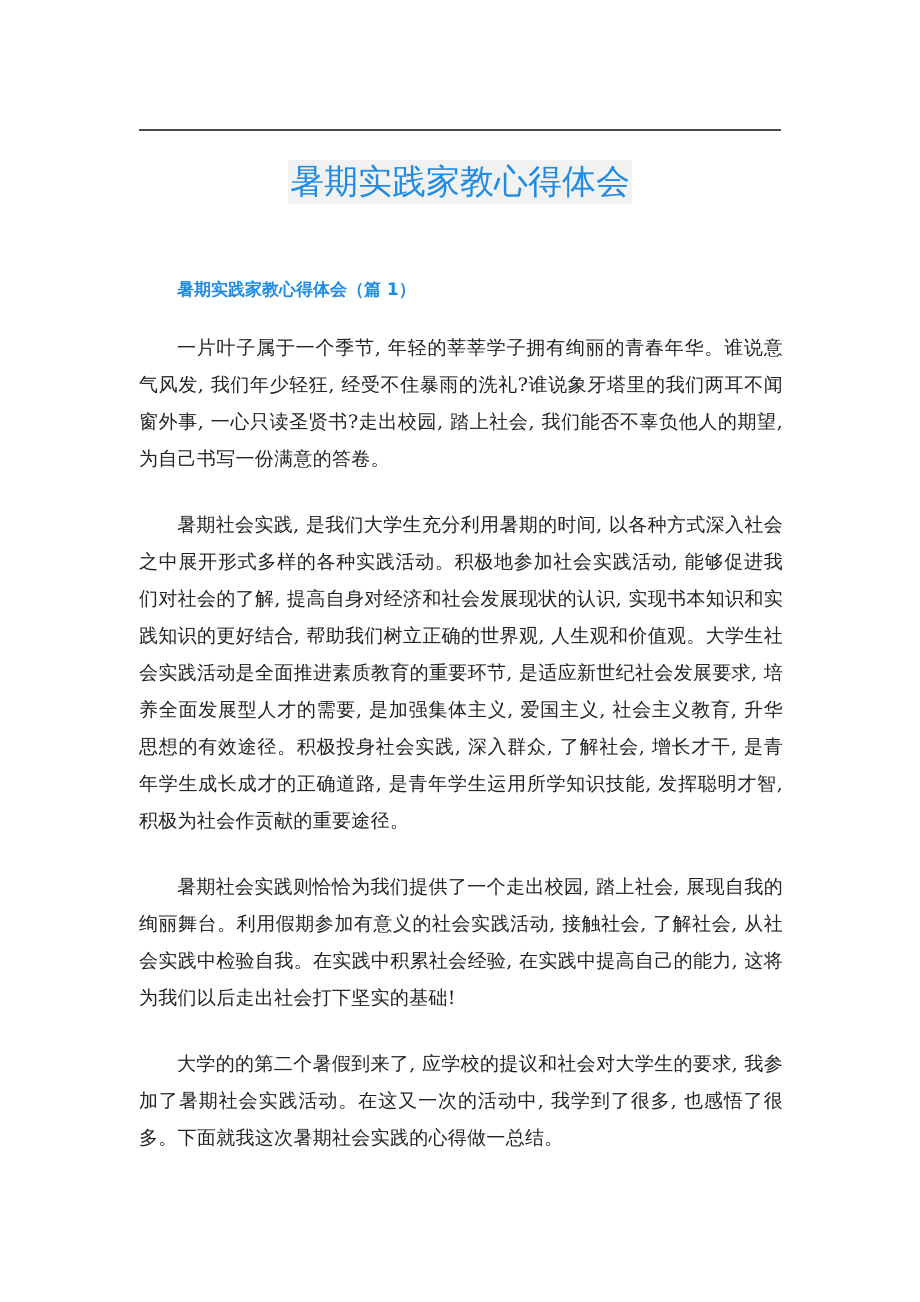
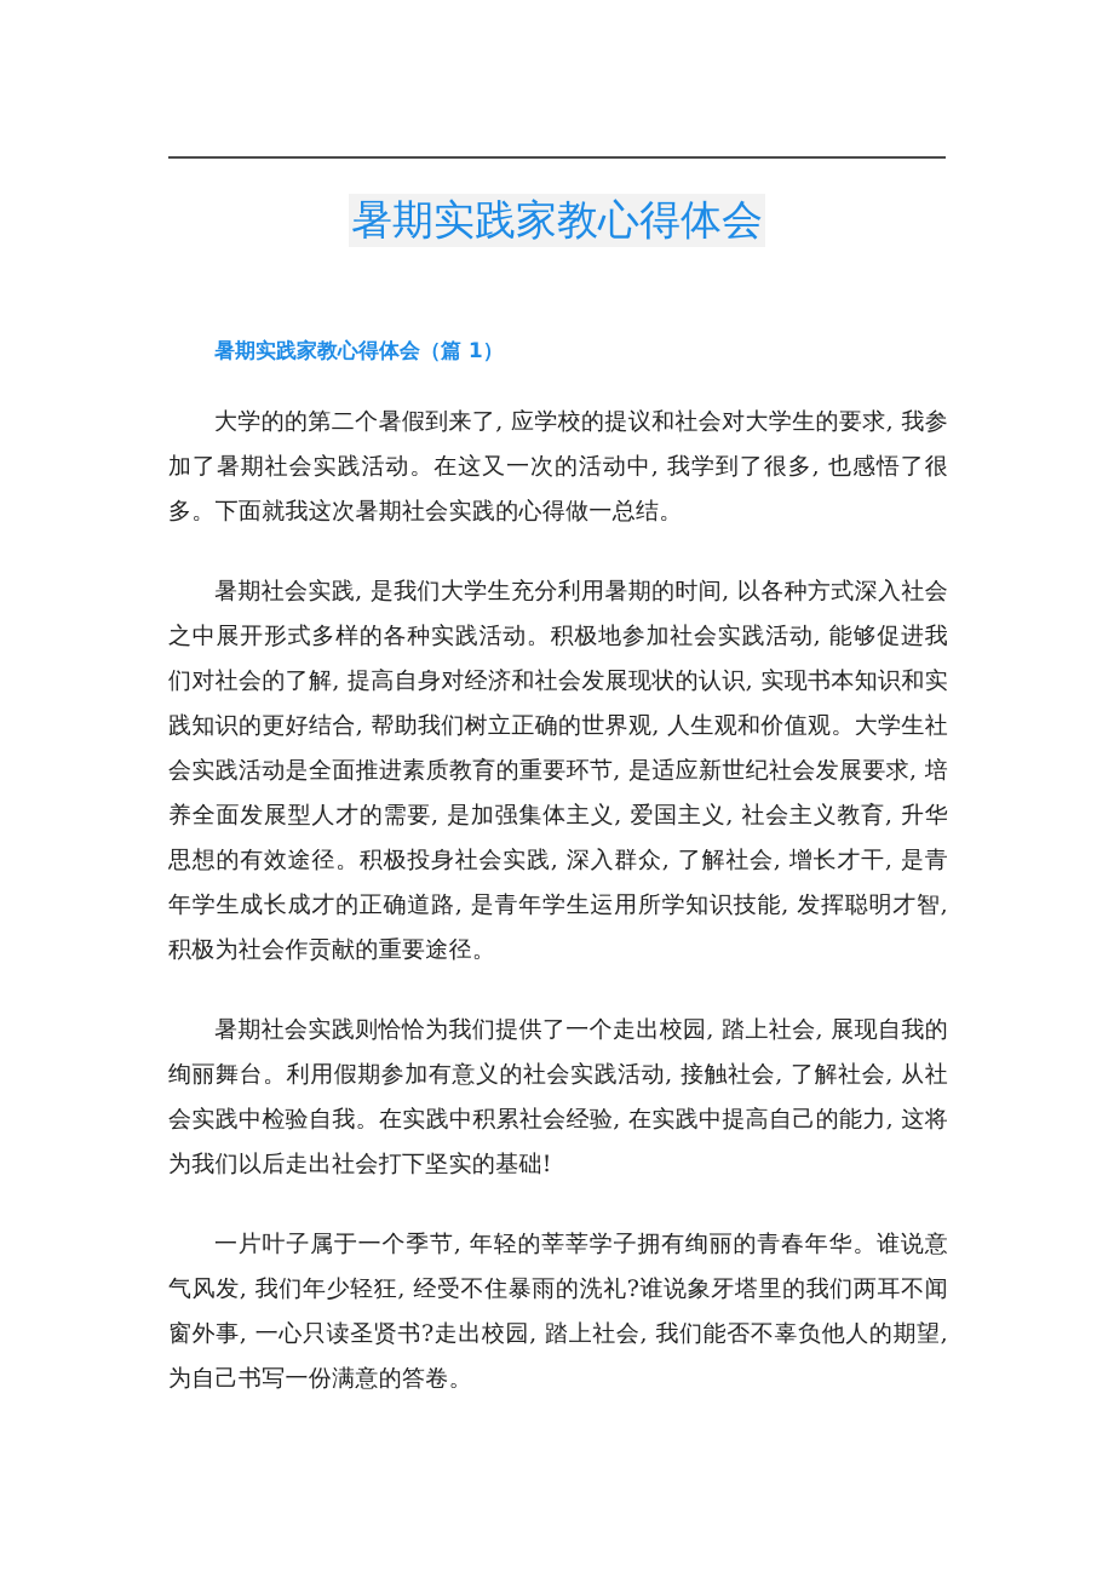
  暑期实践家教心得体会
  暑期实践家教心得体会（篇 1）
- 一片叶子属于一个季节, 年轻的莘莘学子拥有绚丽的青春年华。谁说意气风发, 我们年少轻狂, 经受不住暴雨的洗礼?谁说象牙塔里的我们两耳不闻窗外事, 一心只读圣贤书?走出校园, 踏上社会, 我们能否不辜负他人的期望, 为自己书写一份满意的答卷。
+ 大学的的第二个暑假到来了, 应学校的提议和社会对大学生的要求, 我参加了暑期社会实践活动。在这又一次的活动中, 我学到了很多, 也感悟了很多。下面就我这次暑期社会实践的心得做一总结。
  暑期社会实践, 是我们大学生充分利用暑期的时间, 以各种方式深入社会之中展开形式多样的各种实践活动。积极地参加社会实践活动, 能够促进我们对社会的了解, 提高自身对经济和社会发展现状的认识, 实现书本知识和实践知识的更好结合, 帮助我们树立正确的世界观, 人生观和价值观。大学生社会实践活动是全面推进素质教育的重要环节, 是适应新世纪社会发展要求, 培养全面发展型人才的需要, 是加强集体主义, 爱国主义, 社会主义教育, 升华思想的有效途径。积极投身社会实践, 深入群众, 了解社会, 增长才干, 是青年学生成长成才的正确道路, 是青年学生运用所学知识技能, 发挥聪明才智, 积极为社会作贡献的重要途径。
  暑期社会实践则恰恰为我们提供了一个走出校园, 踏上社会, 展现自我的绚丽舞台。利用假期参加有意义的社会实践活动, 接触社会, 了解社会, 从社会实践中检验自我。在实践中积累社会经验, 在实践中提高自己的能力, 这将为我们以后走出社会打下坚实的基础!
- 大学的的第二个暑假到来了, 应学校的提议和社会对大学生的要求, 我参加了暑期社会实践活动。在这又一次的活动中, 我学到了很多, 也感悟了很多。下面就我这次暑期社会实践的心得做一总结。
+ 一片叶子属于一个季节, 年轻的莘莘学子拥有绚丽的青春年华。谁说意气风发, 我们年少轻狂, 经受不住暴雨的洗礼?谁说象牙塔里的我们两耳不闻窗外事, 一心只读圣贤书?走出校园, 踏上社会, 我们能否不辜负他人的期望, 为自己书写一份满意的答卷。
